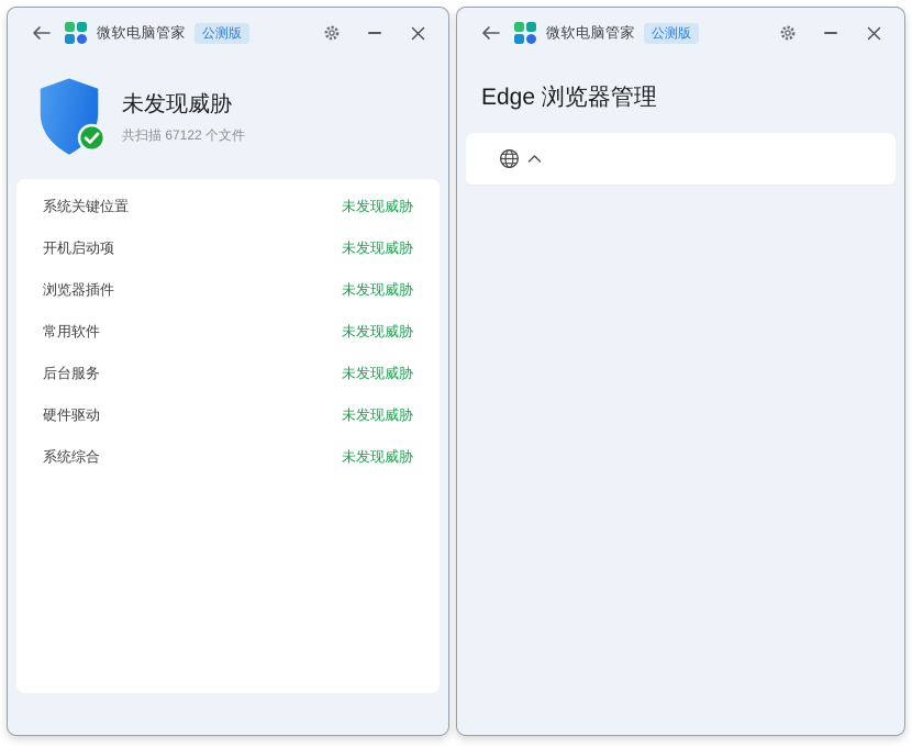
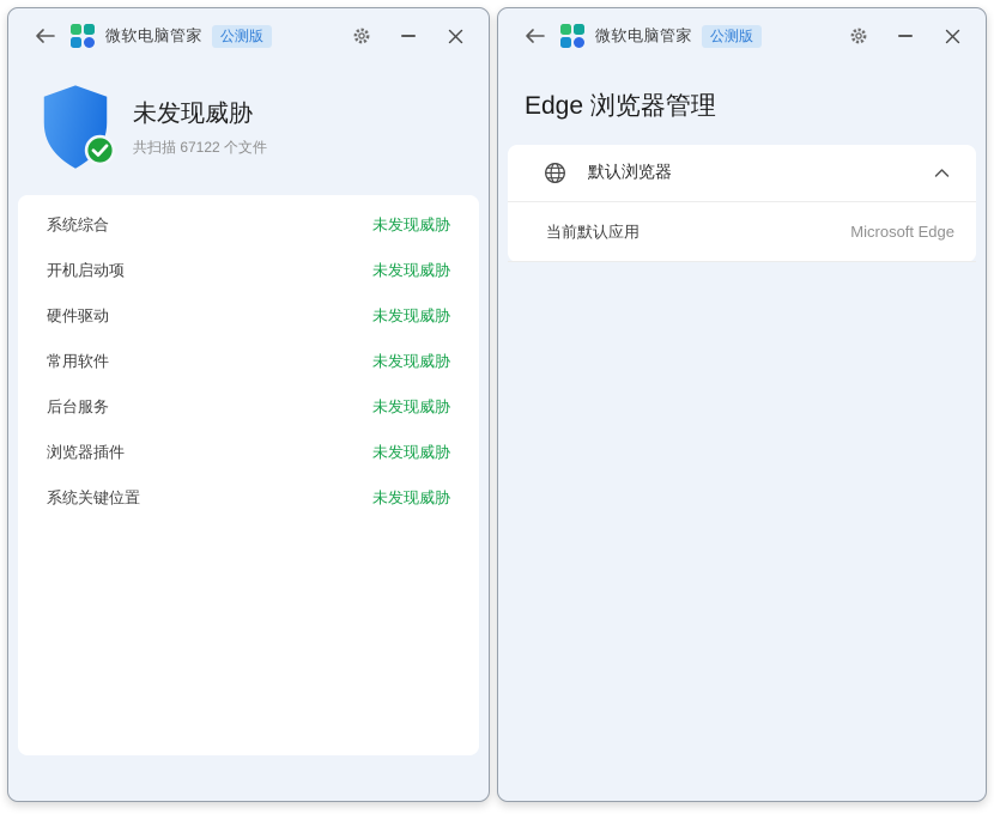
  微软电脑管家
  公测版
  未发现威胁
  共扫描 67122 个文件
- 系统关键位置
+ 系统综合
  未发现威胁
  开机启动项
  未发现威胁
- 浏览器插件
+ 硬件驱动
  未发现威胁
  常用软件
  未发现威胁
  后台服务
  未发现威胁
- 硬件驱动
+ 浏览器插件
  未发现威胁
- 系统综合
+ 系统关键位置
  未发现威胁
  微软电脑管家
  公测版
  Edge 浏览器管理
+ 默认浏览器
+ 当前默认应用
+ Microsoft Edge
